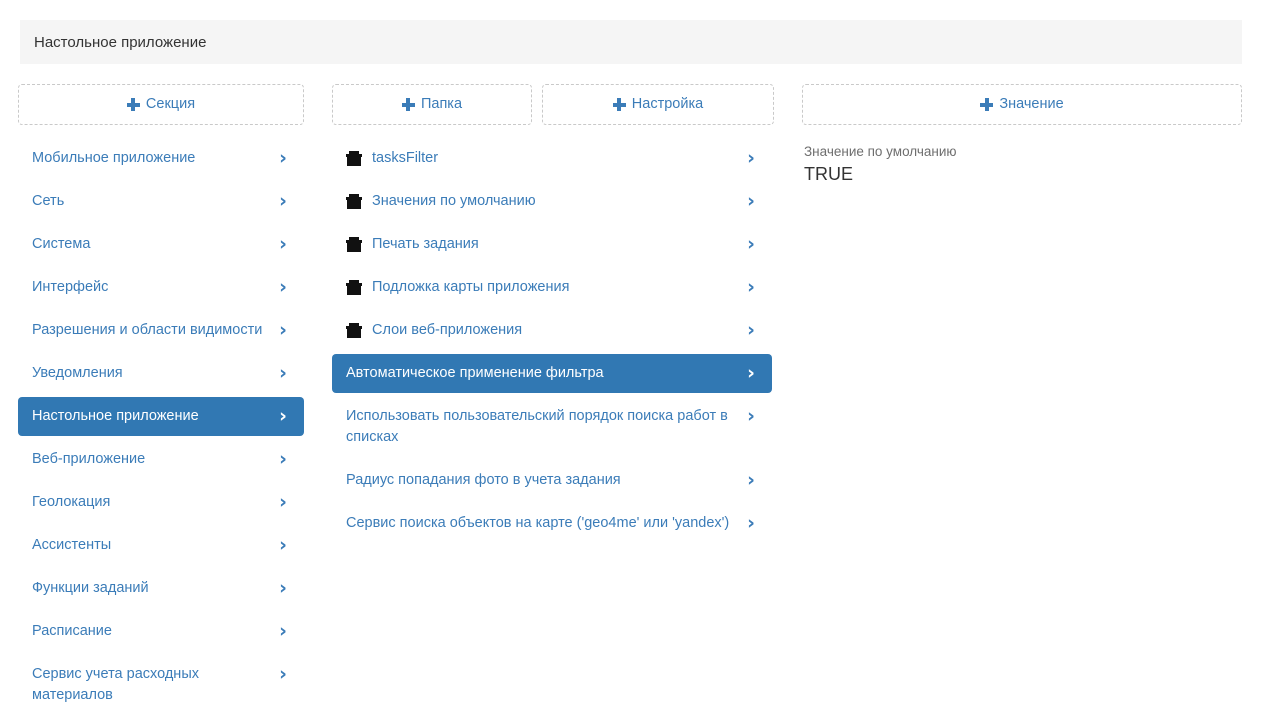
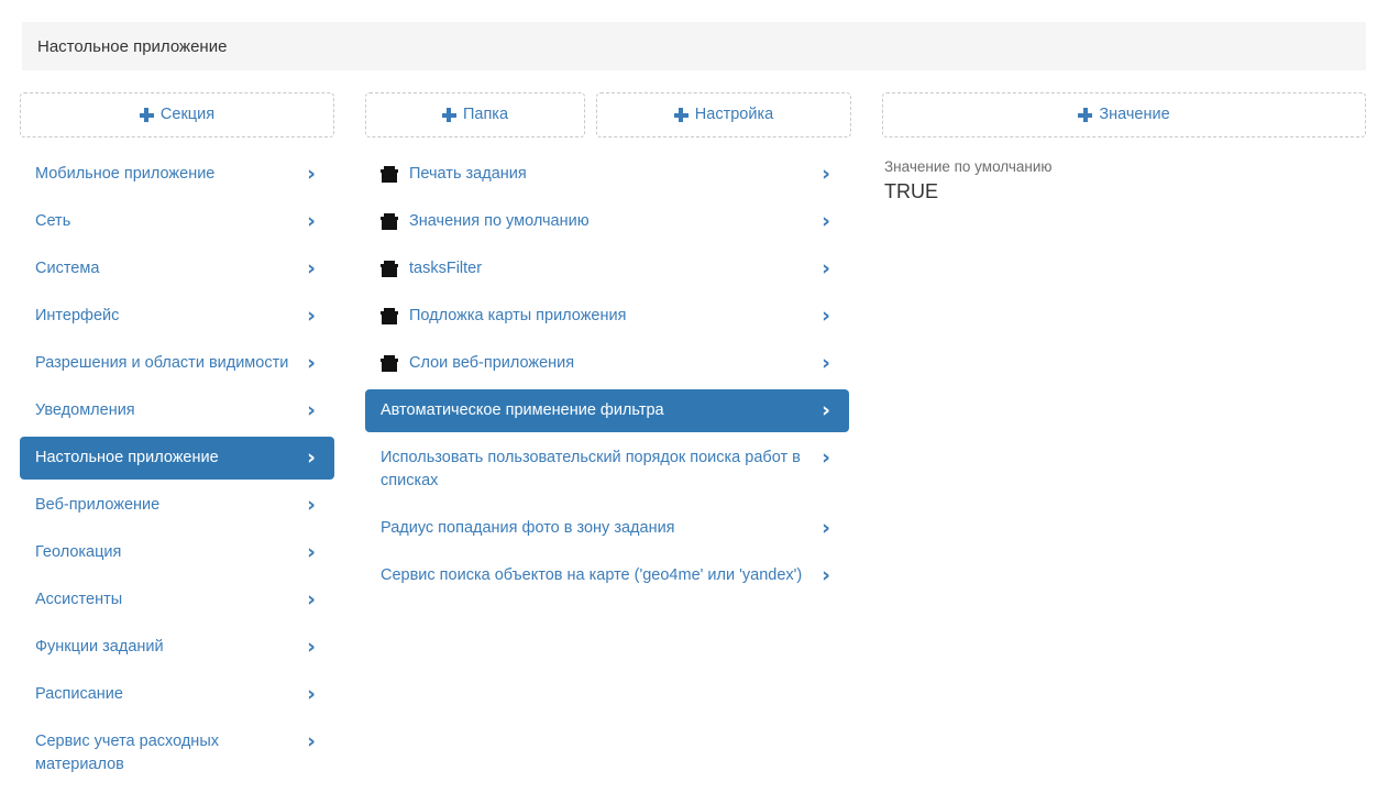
  Настольное приложение
  Секция
  Мобильное приложение
  ›
  Сеть
  ›
  Система
  ›
  Интерфейс
  ›
  Разрешения и области видимости
  ›
  Уведомления
  ›
  Настольное приложение
  ›
  Веб-приложение
  ›
  Геолокация
  ›
  Ассистенты
  ›
  Функции заданий
  ›
  Расписание
  ›
  Сервис учета расходных материалов
  ›
  Папка
  Настройка
- tasksFilter
+ Печать задания
  ›
  Значения по умолчанию
  ›
- Печать задания
+ tasksFilter
  ›
  Подложка карты приложения
  ›
  Слои веб-приложения
  ›
  Автоматическое применение фильтра
  ›
  Использовать пользовательский порядок поиска работ в списках
  ›
- Радиус попадания фото в учета задания
+ Радиус попадания фото в зону задания
  ›
  Сервис поиска объектов на карте ('geo4me' или 'yandex')
  ›
  Значение
  Значение по умолчанию
  TRUE
